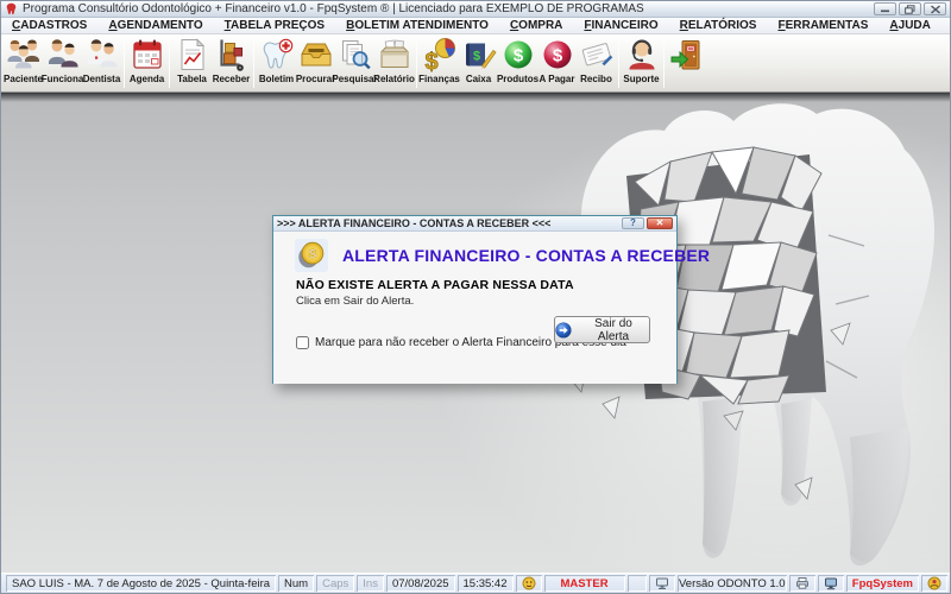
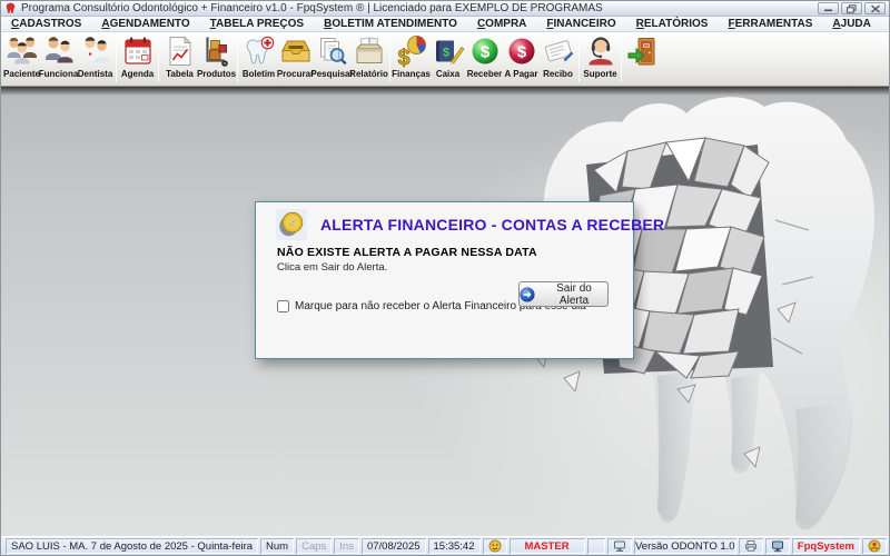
  Programa Consultório Odontológico + Financeiro v1.0 - FpqSystem ® | Licenciado para EXEMPLO DE PROGRAMAS
  CADASTROS
  AGENDAMENTO
  TABELA PREÇOS
  BOLETIM ATENDIMENTO
  COMPRA
  FINANCEIRO
  RELATÓRIOS
  FERRAMENTAS
  AJUDA
  Paciente
  Funciona
  Dentista
  Agenda
  Tabela
- Receber
+ Produtos
  Boletim
  Procurar
  Pesquisar
  Relatório
  $
  Finanças
  $
  Caixa
  $
- Produtos
+ Receber
  $
  A Pagar
  Recibo
  Suporte
- >>> ALERTA FINANCEIRO - CONTAS A RECEBER <<<
- ?
- ✕
  S
  ALERTA FINANCEIRO - CONTAS A RECEBER
  NÃO EXISTE ALERTA A PAGAR NESSA DATA
  Clica em Sair do Alerta.
  Marque para não receber o Alerta Financeiro
  Sair do Alerta
  SAO LUIS - MA. 7 de Agosto de 2025 - Quinta-feira
  Num
  Caps
  Ins
  07/08/2025
  15:35:42
  MASTER
  Versão ODONTO 1.0
  FpqSystem
